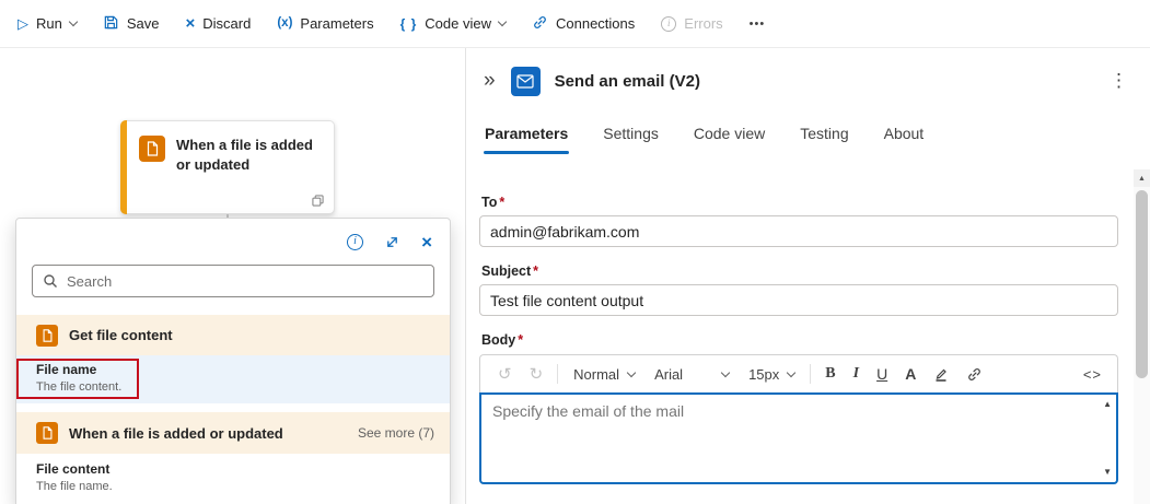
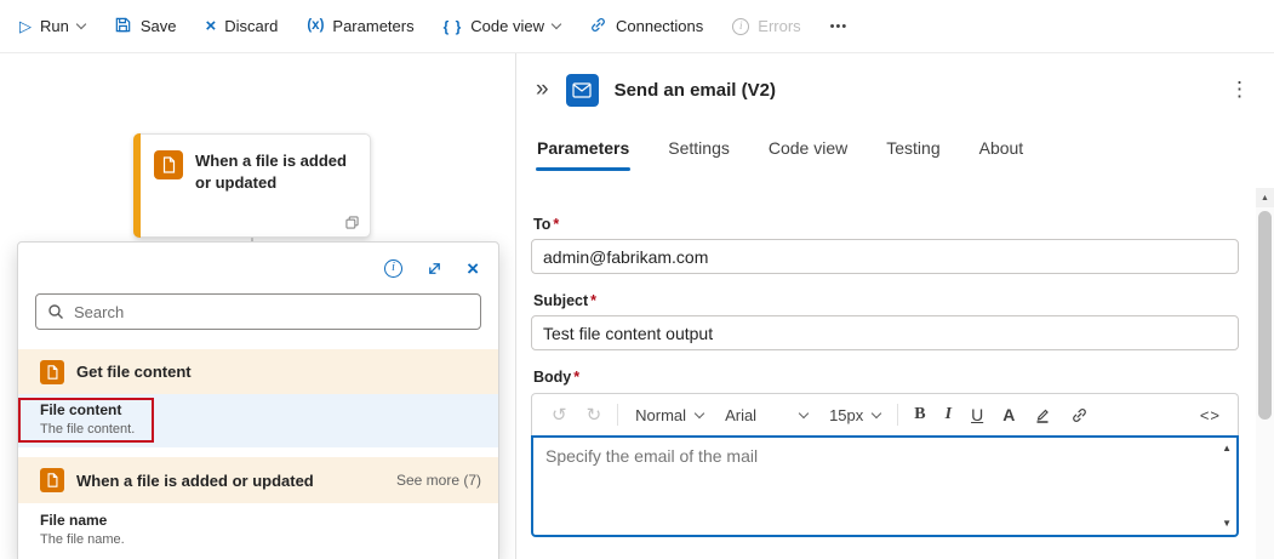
  ▷
  Run
  Save
  ×
  Discard
  (x)
  Parameters
  { }
  Code view
  Connections
  i
  Errors
  •••
  When a file is added or updated
  i
  ×
  Search
  Get file content
- File name
+ File content
  The file content.
  When a file is added or updated
  See more (7)
- File content
+ File name
  The file name.
  »
  Send an email (V2)
  ⋮
  Parameters
  Settings
  Code view
  Testing
  About
  To *
  admin@fabrikam.com
  Subject *
  Test file content output
  Body *
  ↺
  ↻
  Normal
  Arial
  15px
  B
  I
  U
  A
  <>
  Specify the email of the mail
  ▲
  ▼
